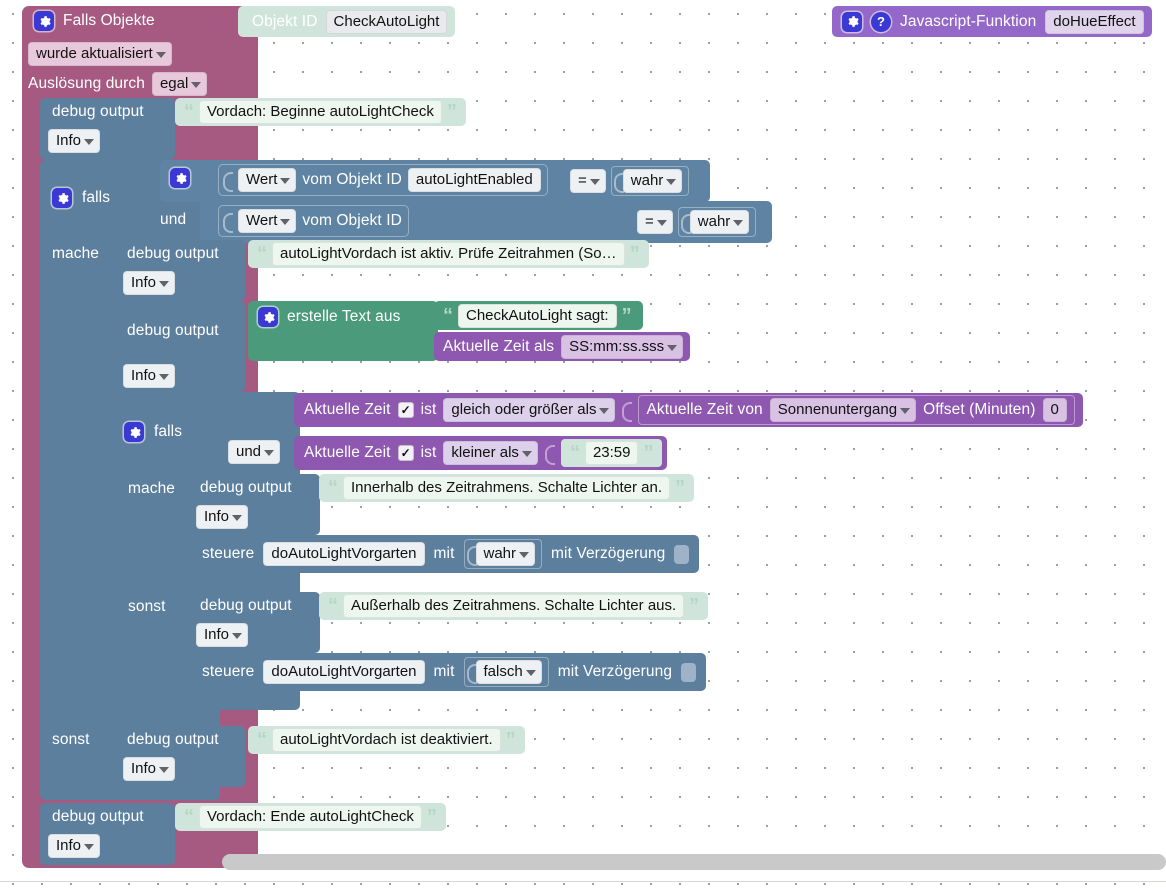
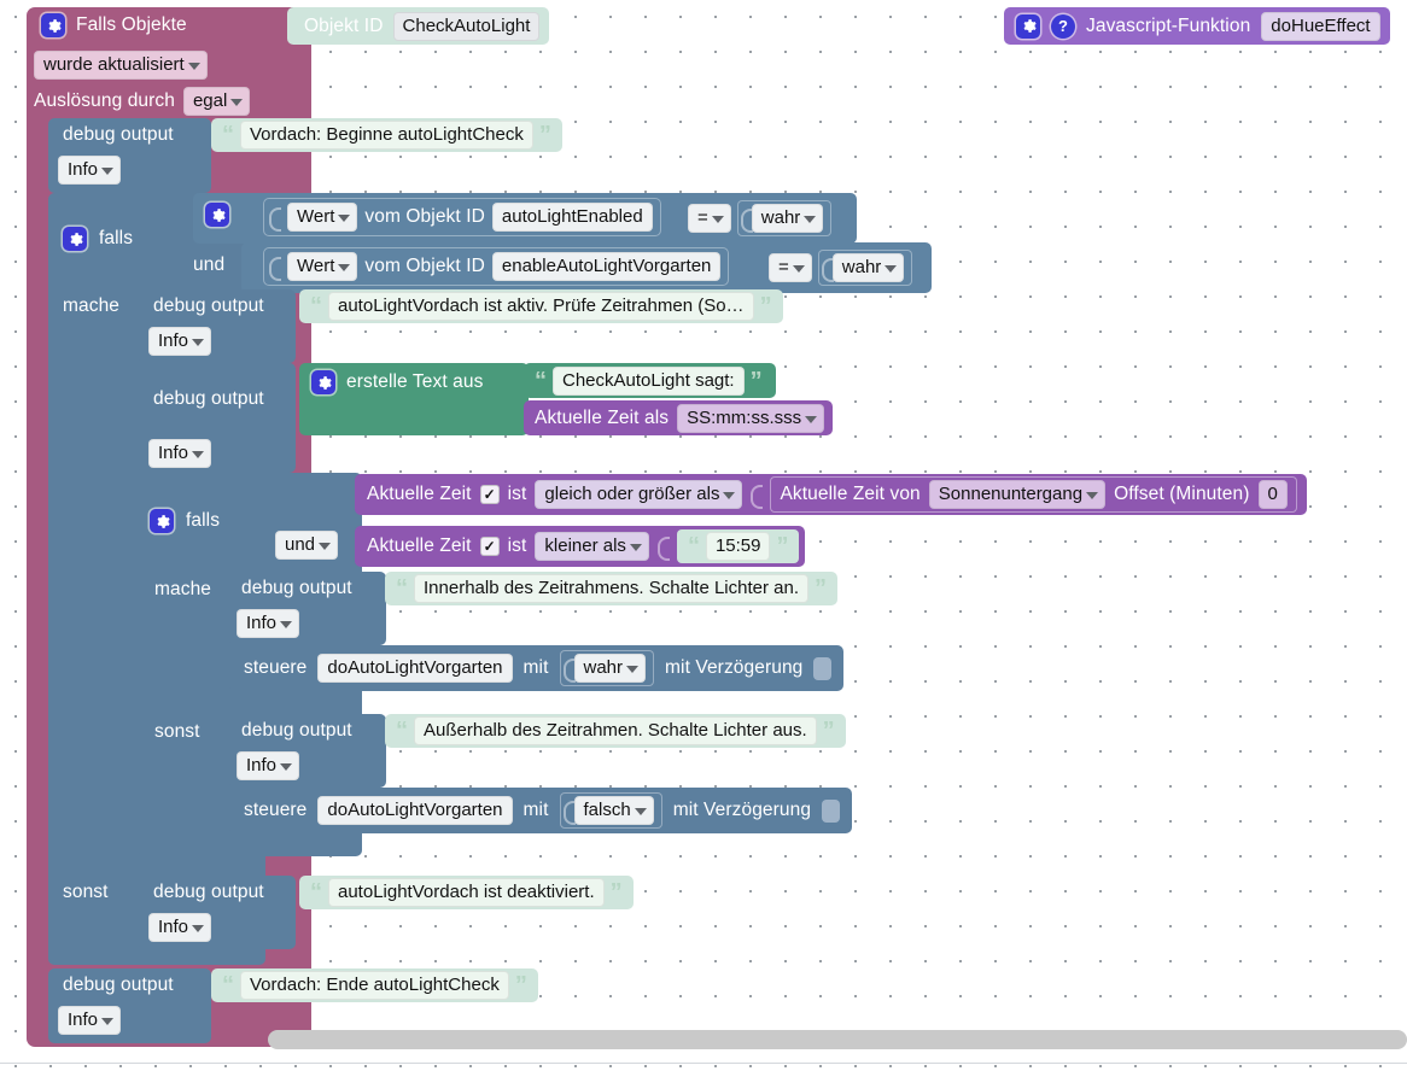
  Falls Objekte
  wurde aktualisiert
  Auslösung durch
  egal
  Objekt ID
  CheckAutoLight
  ?
  Javascript-Funktion
  doHueEffect
  debug output
  Info
  “
  Vordach: Beginne autoLightCheck
  ”
  falls
  mache
  sonst
  Wert
  vom Objekt ID
  autoLightEnabled
  =
  wahr
  und
  Wert
  vom Objekt ID
+ enableAutoLightVorgarten
  =
  wahr
  debug output
  Info
  “
  autoLightVordach ist aktiv. Prüfe Zeitrahmen (So…
  ”
  debug output
  Info
  erstelle Text aus
  “
  CheckAutoLight sagt:
  ”
  Aktuelle Zeit als
  SS:mm:ss.sss
  falls
  mache
  sonst
  Aktuelle Zeit
  ✓
  ist
  gleich oder größer als
  Aktuelle Zeit von
  Sonnenuntergang
  Offset (Minuten)
  0
  und
  Aktuelle Zeit
  ✓
  ist
  kleiner als
  “
- 23:59
+ 15:59
  ”
  debug output
  Info
  “
  Innerhalb des Zeitrahmens. Schalte Lichter an.
  ”
  steuere
  doAutoLightVorgarten
  mit
  wahr
  mit Verzögerung
  debug output
  Info
  “
- Außerhalb des Zeitrahmens. Schalte Lichter aus.
+ Außerhalb des Zeitrahmen. Schalte Lichter aus.
  ”
  steuere
  doAutoLightVorgarten
  mit
  falsch
  mit Verzögerung
  debug output
  Info
  “
  autoLightVordach ist deaktiviert.
  ”
  debug output
  Info
  “
  Vordach: Ende autoLightCheck
  ”
